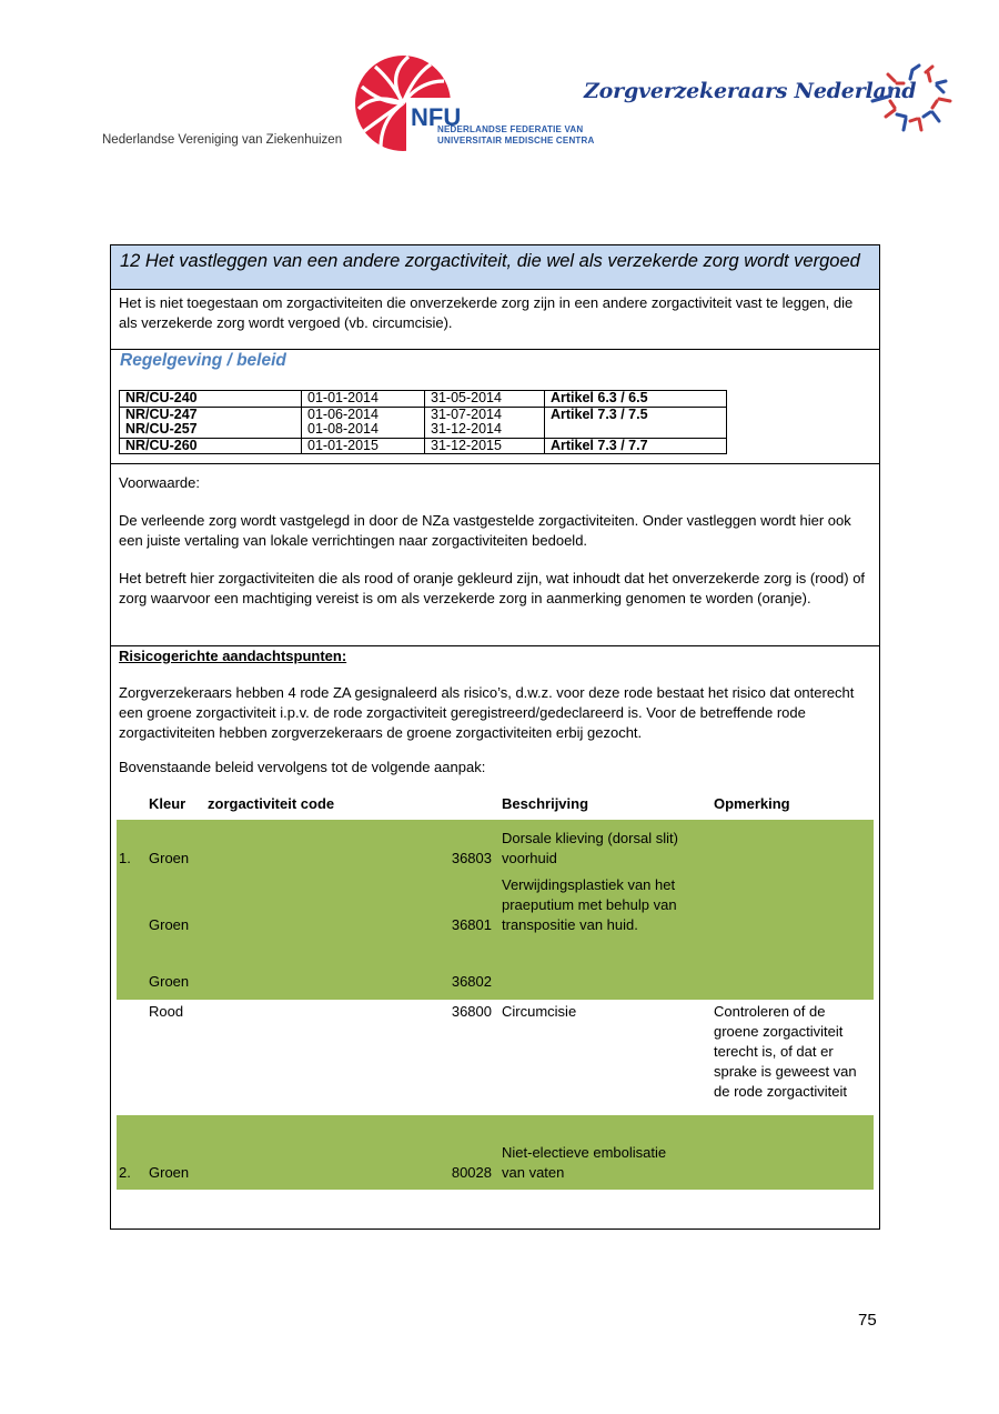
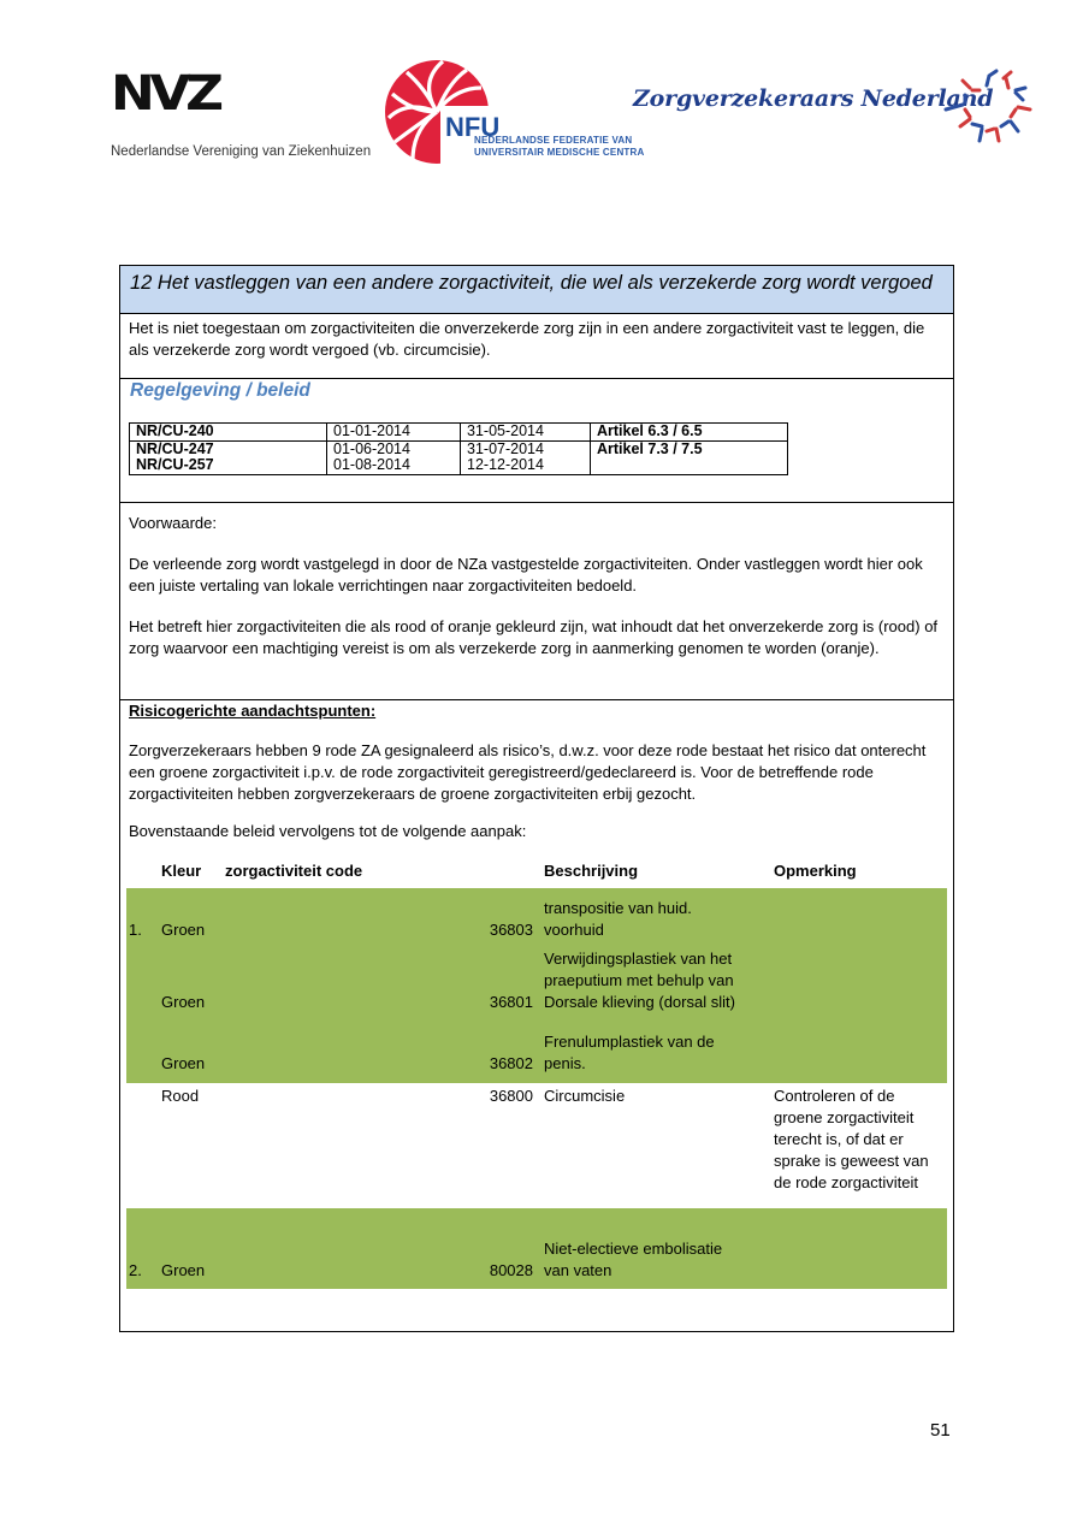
+ NVZ
  Nederlandse Vereniging van Ziekenhuizen
  NFU
  NEDERLANDSE FEDERATIE VAN
  UNIVERSITAIR MEDISCHE CENTRA
  Zorgverzekeraars Nederland
  12 Het vastleggen van een andere zorgactiviteit, die wel als verzekerde zorg wordt vergoed
  Het is niet toegestaan om zorgactiviteiten die onverzekerde zorg zijn in een andere zorgactiviteit vast te leggen, die als verzekerde zorg wordt vergoed (vb. circumcisie).
  Regelgeving / beleid
  NR/CU-240	01-01-2014	31-05-2014	Artikel 6.3 / 6.5
- NR/CU-247NR/CU-257	01-06-201401-08-2014	31-07-201431-12-2014	Artikel 7.3 / 7.5
+ NR/CU-247NR/CU-257	01-06-201401-08-2014	31-07-201412-12-2014	Artikel 7.3 / 7.5
- NR/CU-260	01-01-2015	31-12-2015	Artikel 7.3 / 7.7
  Voorwaarde:
  De verleende zorg wordt vastgelegd in door de NZa vastgestelde zorgactiviteiten. Onder vastleggen wordt hier ook een juiste vertaling van lokale verrichtingen naar zorgactiviteiten bedoeld.
  Het betreft hier zorgactiviteiten die als rood of oranje gekleurd zijn, wat inhoudt dat het onverzekerde zorg is (rood) of zorg waarvoor een machtiging vereist is om als verzekerde zorg in aanmerking genomen te worden (oranje).
  Risicogerichte aandachtspunten:
- Zorgverzekeraars hebben 4 rode ZA gesignaleerd als risico’s, d.w.z. voor deze rode bestaat het risico dat onterecht een groene zorgactiviteit i.p.v. de rode zorgactiviteit geregistreerd/gedeclareerd is. Voor de betreffende rode zorgactiviteiten hebben zorgverzekeraars de groene zorgactiviteiten erbij gezocht.
+ Zorgverzekeraars hebben 9 rode ZA gesignaleerd als risico’s, d.w.z. voor deze rode bestaat het risico dat onterecht een groene zorgactiviteit i.p.v. de rode zorgactiviteit geregistreerd/gedeclareerd is. Voor de betreffende rode zorgactiviteiten hebben zorgverzekeraars de groene zorgactiviteiten erbij gezocht.
  Bovenstaande beleid vervolgens tot de volgende aanpak:
  Kleur
  zorgactiviteit code
  Beschrijving
  Opmerking
  1.
  Groen
  36803
- Dorsale klieving (dorsal slit)
+ transpositie van huid.
  voorhuid
  Groen
  36801
  Verwijdingsplastiek van het
  praeputium met behulp van
- transpositie van huid.
+ Dorsale klieving (dorsal slit)
  Groen
  36802
+ Frenulumplastiek van de
+ penis.
  Rood
  36800
  Circumcisie
  Controleren of de
  groene zorgactiviteit
  terecht is, of dat er
  sprake is geweest van
  de rode zorgactiviteit
  2.
  Groen
  80028
  Niet-electieve embolisatie
  van vaten
- 75
+ 51
